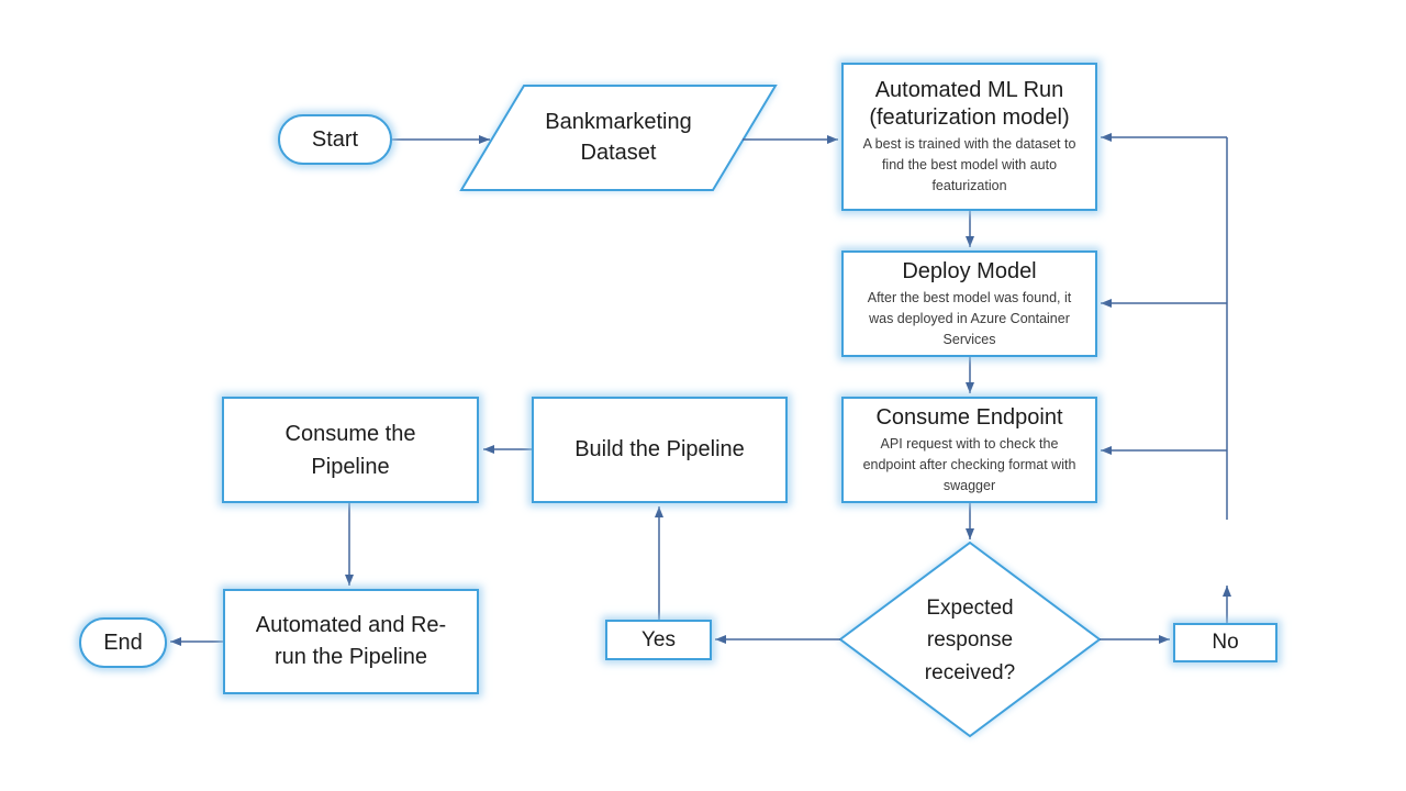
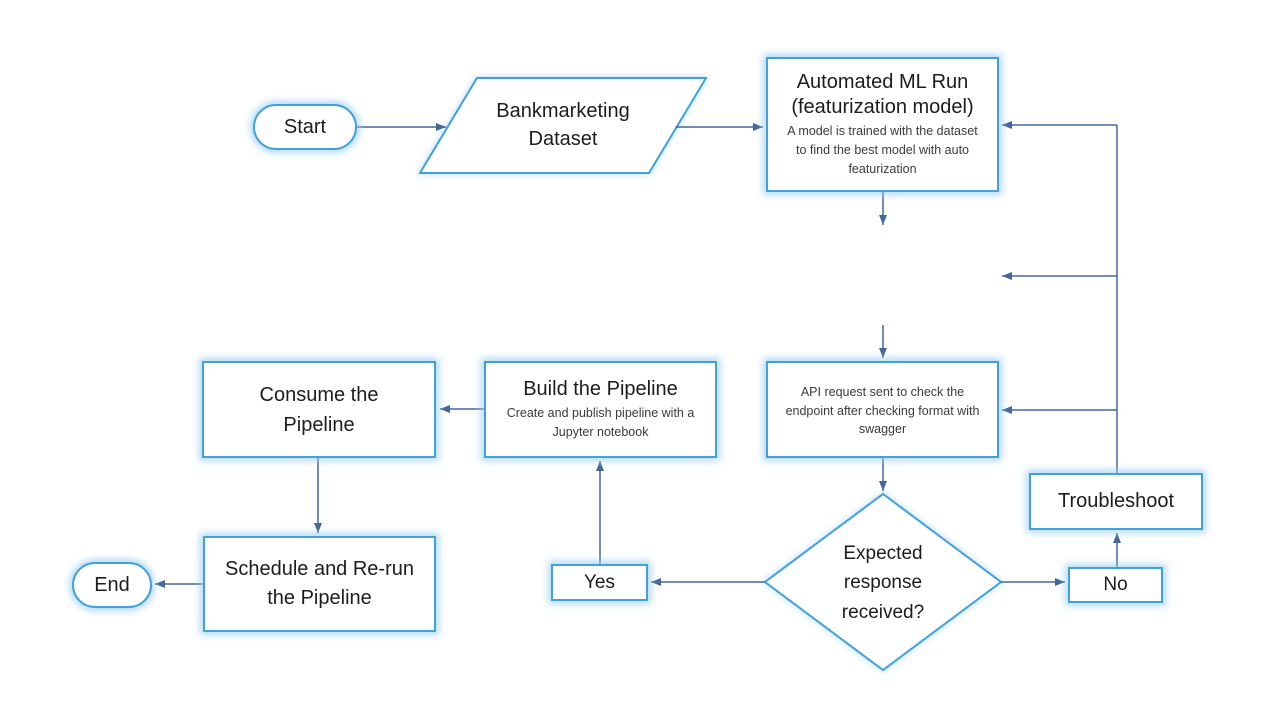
  Start
  End
  Bankmarketing Dataset
  Automated ML Run (featurization model)
- A best is trained with the dataset to find the best model with auto featurization
+ A model is trained with the dataset to find the best model with auto featurization
- Deploy Model
- After the best model was found, it was deployed in Azure Container Services
- Consume Endpoint
- API request with to check the endpoint after checking format with swagger
+ API request sent to check the endpoint after checking format with swagger
  Expected response received?
  Build the Pipeline
+ Create and publish pipeline with a Jupyter notebook
  Consume the Pipeline
- Automated and Re-run the Pipeline
+ Schedule and Re-run the Pipeline
  Yes
  No
+ Troubleshoot
